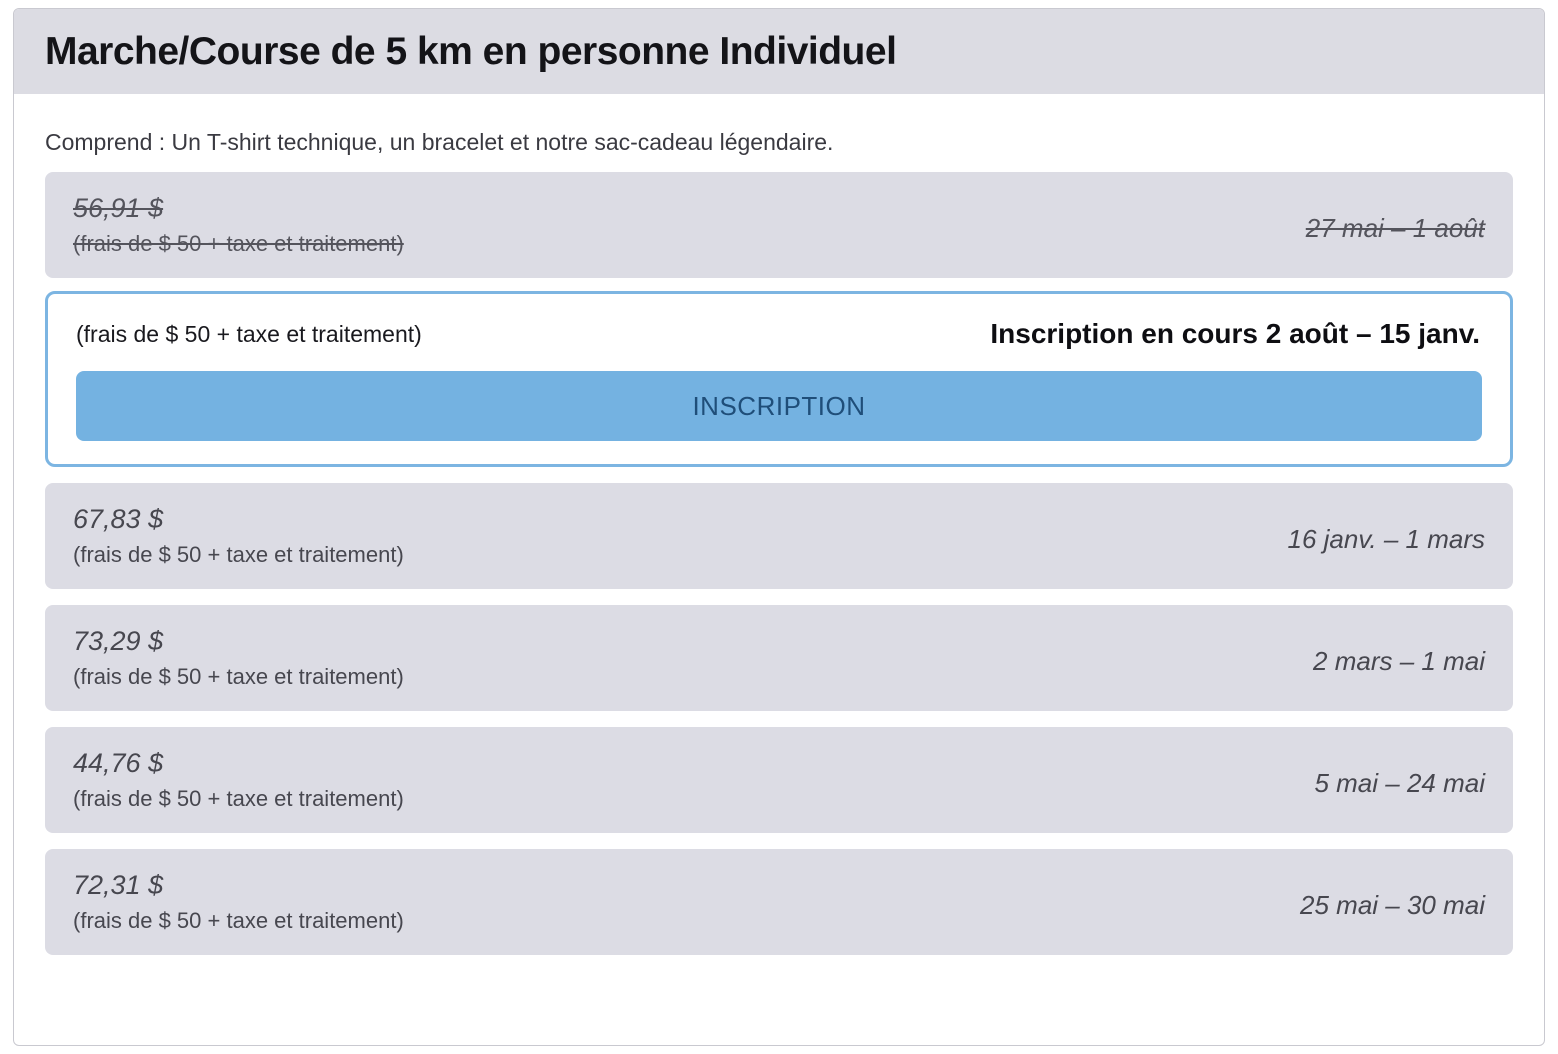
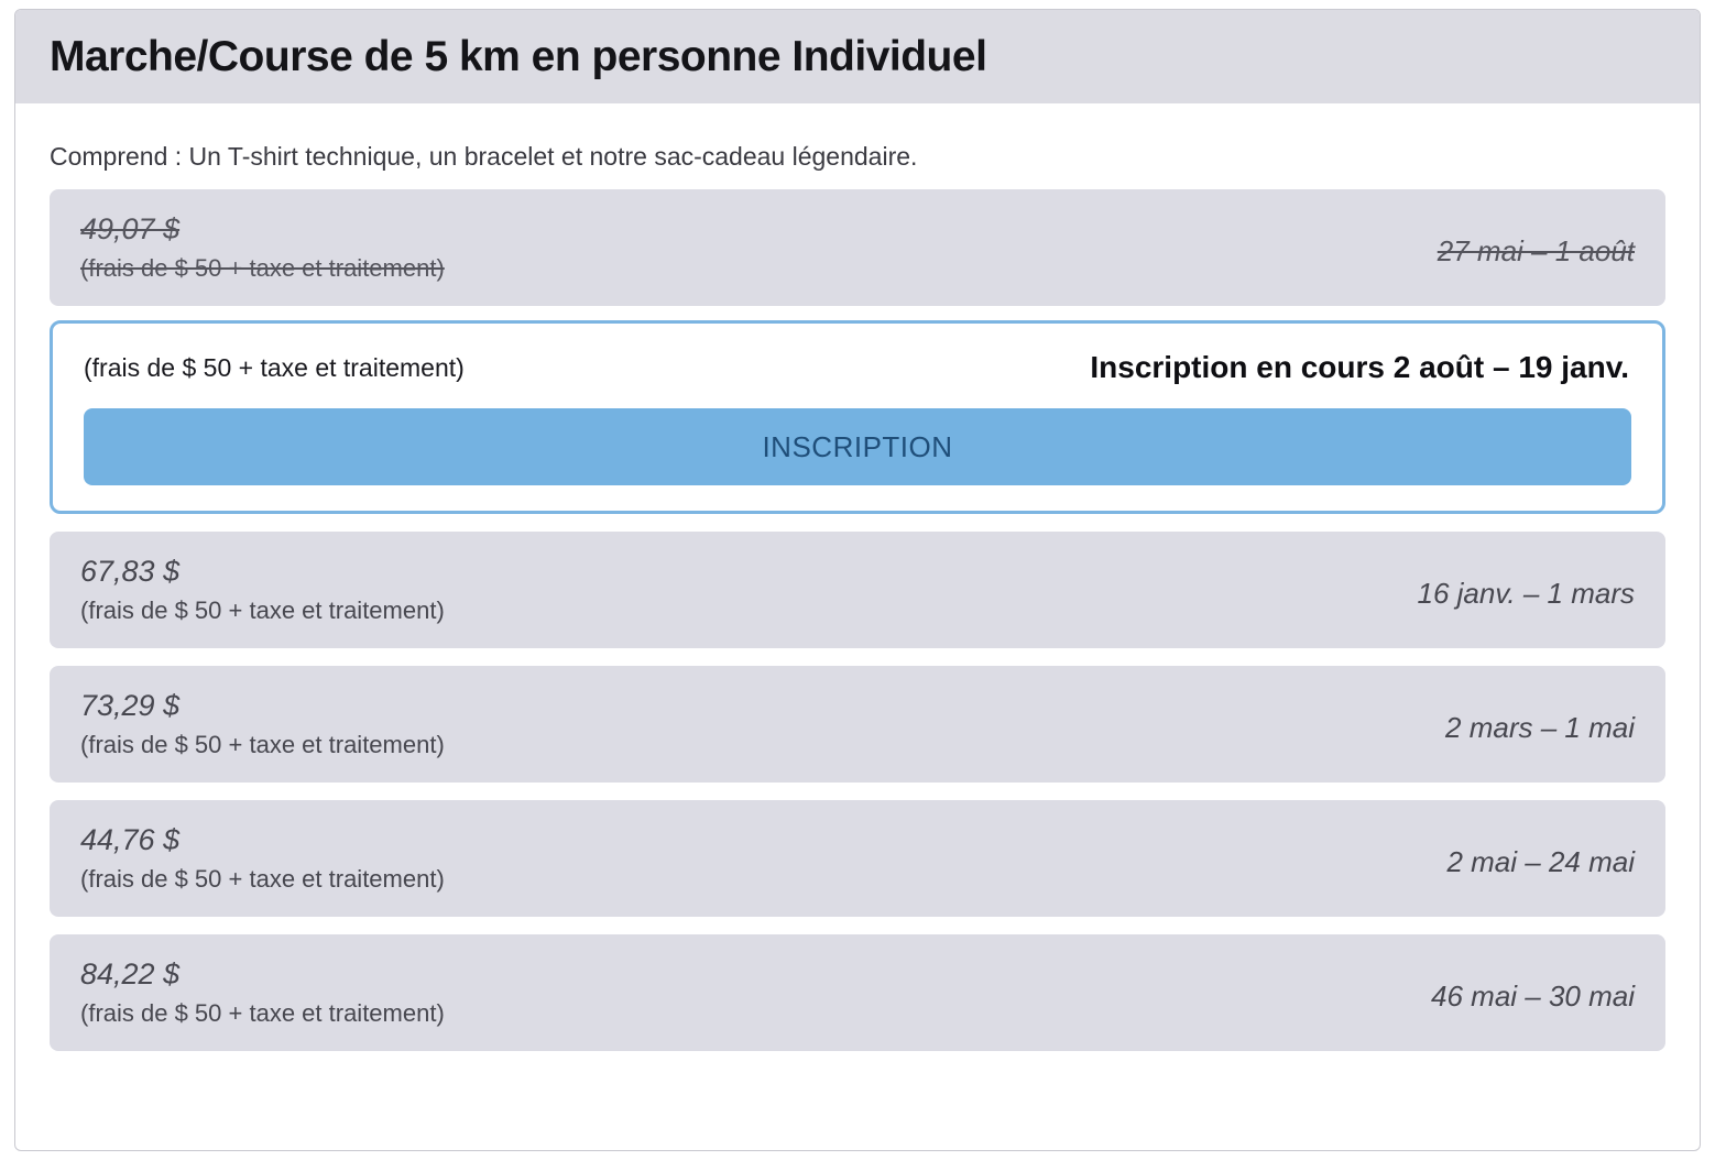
  Marche/Course de 5 km en personne Individuel
  Comprend : Un T-shirt technique, un bracelet et notre sac-cadeau légendaire.
- 56,91 $
+ 49,07 $
  (frais de $ 50 + taxe et traitement)
  27 mai – 1 août
  (frais de $ 50 + taxe et traitement)
- Inscription en cours 2 août – 15 janv.
+ Inscription en cours 2 août – 19 janv.
  INSCRIPTION
  67,83 $
  (frais de $ 50 + taxe et traitement)
  16 janv. – 1 mars
  73,29 $
  (frais de $ 50 + taxe et traitement)
  2 mars – 1 mai
  44,76 $
  (frais de $ 50 + taxe et traitement)
- 5 mai – 24 mai
+ 2 mai – 24 mai
- 72,31 $
+ 84,22 $
  (frais de $ 50 + taxe et traitement)
- 25 mai – 30 mai
+ 46 mai – 30 mai
